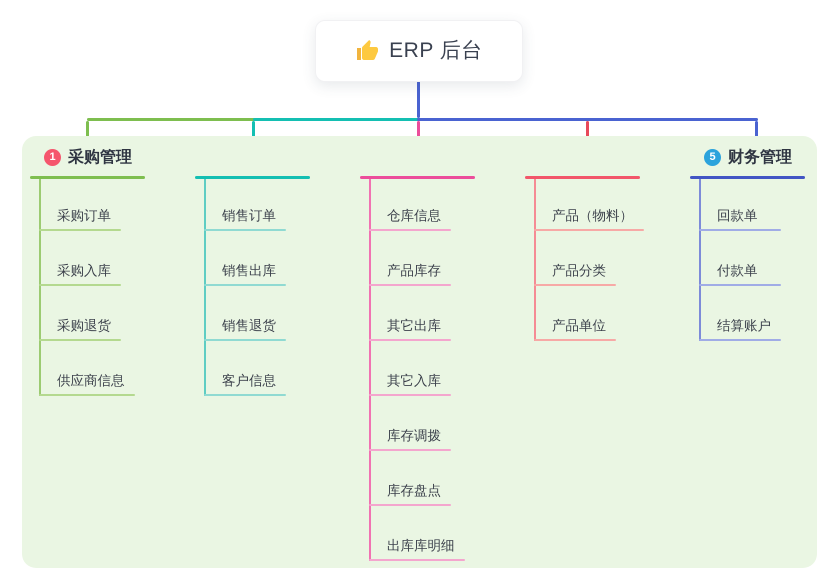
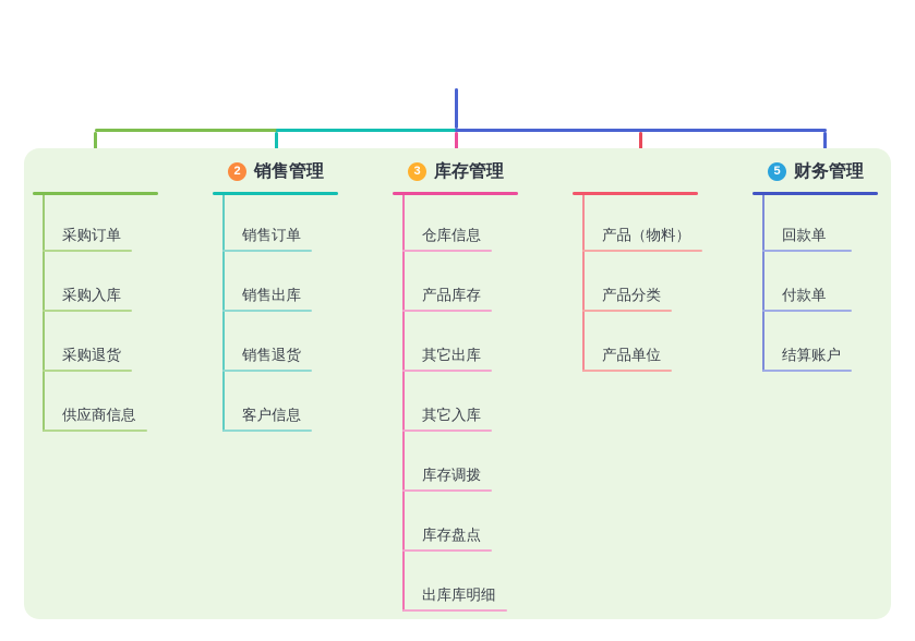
- ERP 后台
- 1
- 采购管理
  采购订单
  采购入库
  采购退货
  供应商信息
+ 2
+ 销售管理
  销售订单
  销售出库
  销售退货
  客户信息
+ 3
+ 库存管理
  仓库信息
  产品库存
  其它出库
  其它入库
  库存调拨
  库存盘点
  出库库明细
  产品（物料）
  产品分类
  产品单位
  5
  财务管理
  回款单
  付款单
  结算账户
